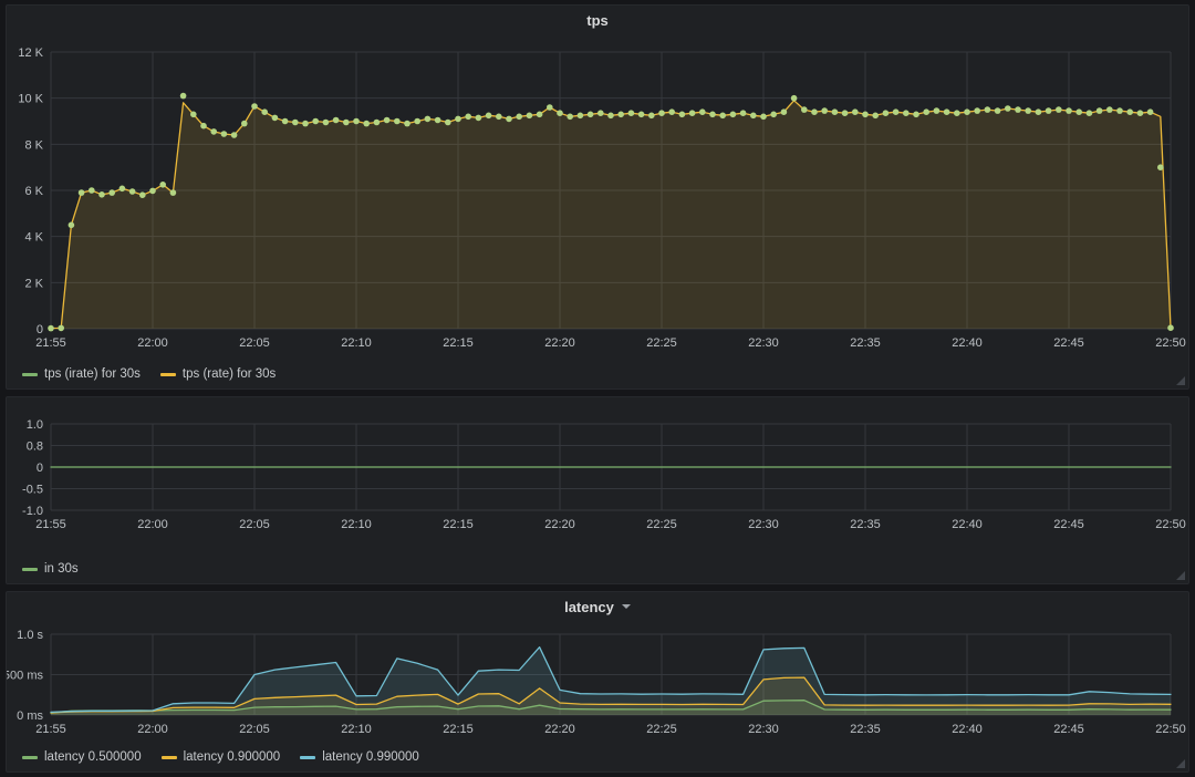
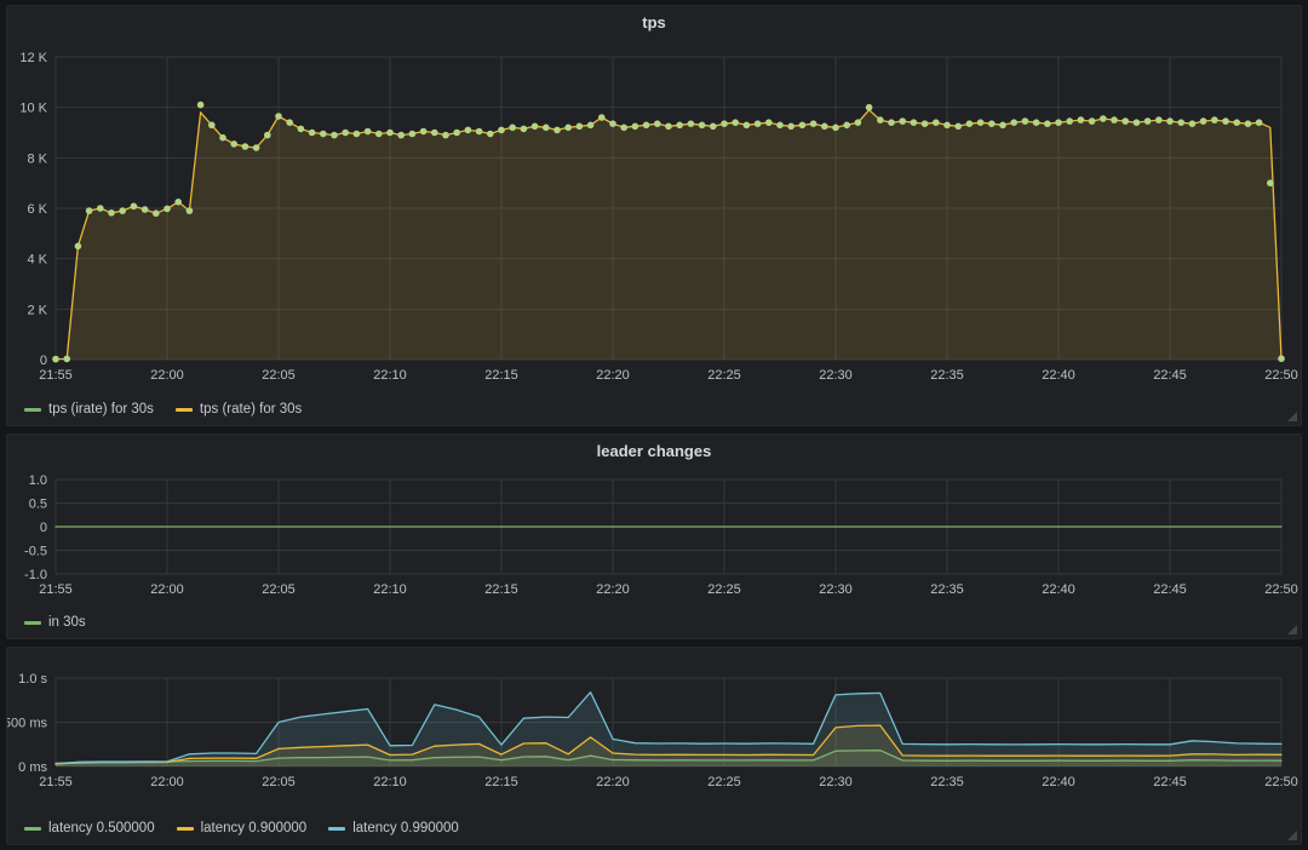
  tps
  0
  2 K
  4 K
  6 K
  8 K
  10 K
  12 K
  21:55
  22:00
  22:05
  22:10
  22:15
  22:20
  22:25
  22:30
  22:35
  22:40
  22:45
  22:50
  tps (irate) for 30s
  tps (rate) for 30s
+ leader changes
  1.0
- 0.8
+ 0.5
  0
  -0.5
  -1.0
  21:55
  22:00
  22:05
  22:10
  22:15
  22:20
  22:25
  22:30
  22:35
  22:40
  22:45
  22:50
  in 30s
- latency
  1.0 s
  500 ms
  0 ms
  21:55
  22:00
  22:05
  22:10
  22:15
  22:20
  22:25
  22:30
  22:35
  22:40
  22:45
  22:50
  latency 0.500000
  latency 0.900000
  latency 0.990000
